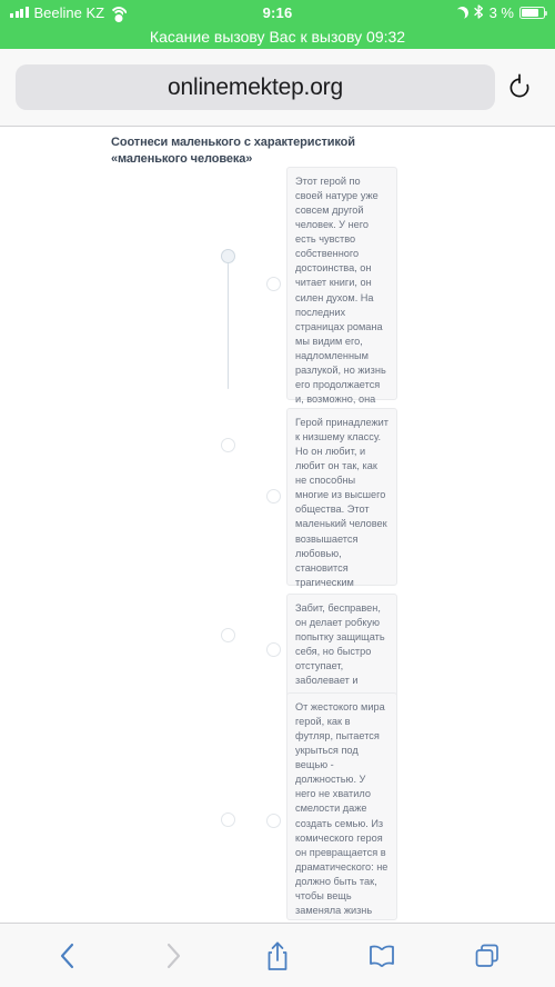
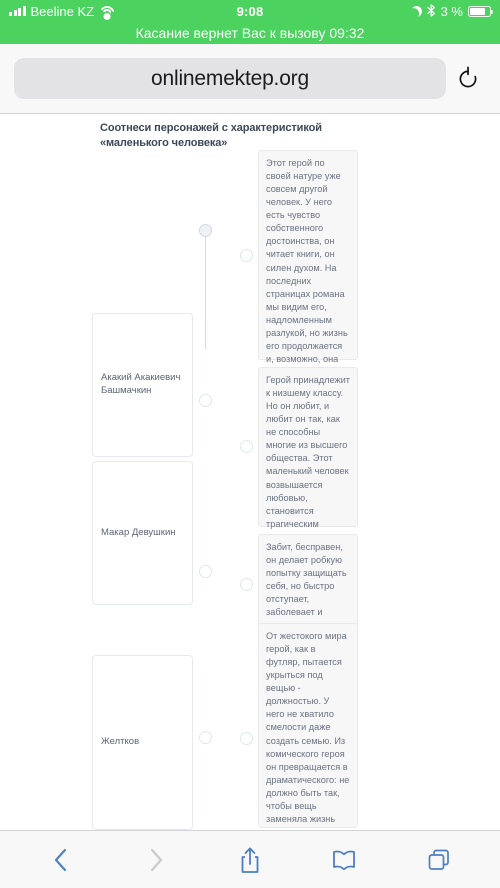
  Beeline KZ
- 9:16
+ 9:08
  3 %
- Касание вызову Вас к вызову 09:32
+ Касание вернет Вас к вызову 09:32
  onlinemektep.org
- Соотнеси маленького с характеристикой «маленького человека»
+ Соотнеси персонажей с характеристикой «маленького человека»
+ Акакий Акакиевич Башмачкин
+ Макар Девушкин
+ Желтков
  Этот герой по своей натуре уже совсем другой человек. У него есть чувство собственного достоинства, он читает книги, он силен духом. На последних страницах романа мы видим его, надломленным разлукой, но жизнь его продолжается и, возможно, она
  Герой принадлежит к низшему классу. Но он любит, и любит он так, как не способны многие из высшего общества. Этот маленький человек возвышается любовью, становится трагическим
  Забит, бесправен, он делает робкую попытку защищать себя, но быстро отступает, заболевает и
  От жестокого мира герой, как в футляр, пытается укрыться под вещью - должностью. У него не хватило смелости даже создать семью. Из комического героя он превращается в драматического: не должно быть так, чтобы вещь заменяла жизнь
